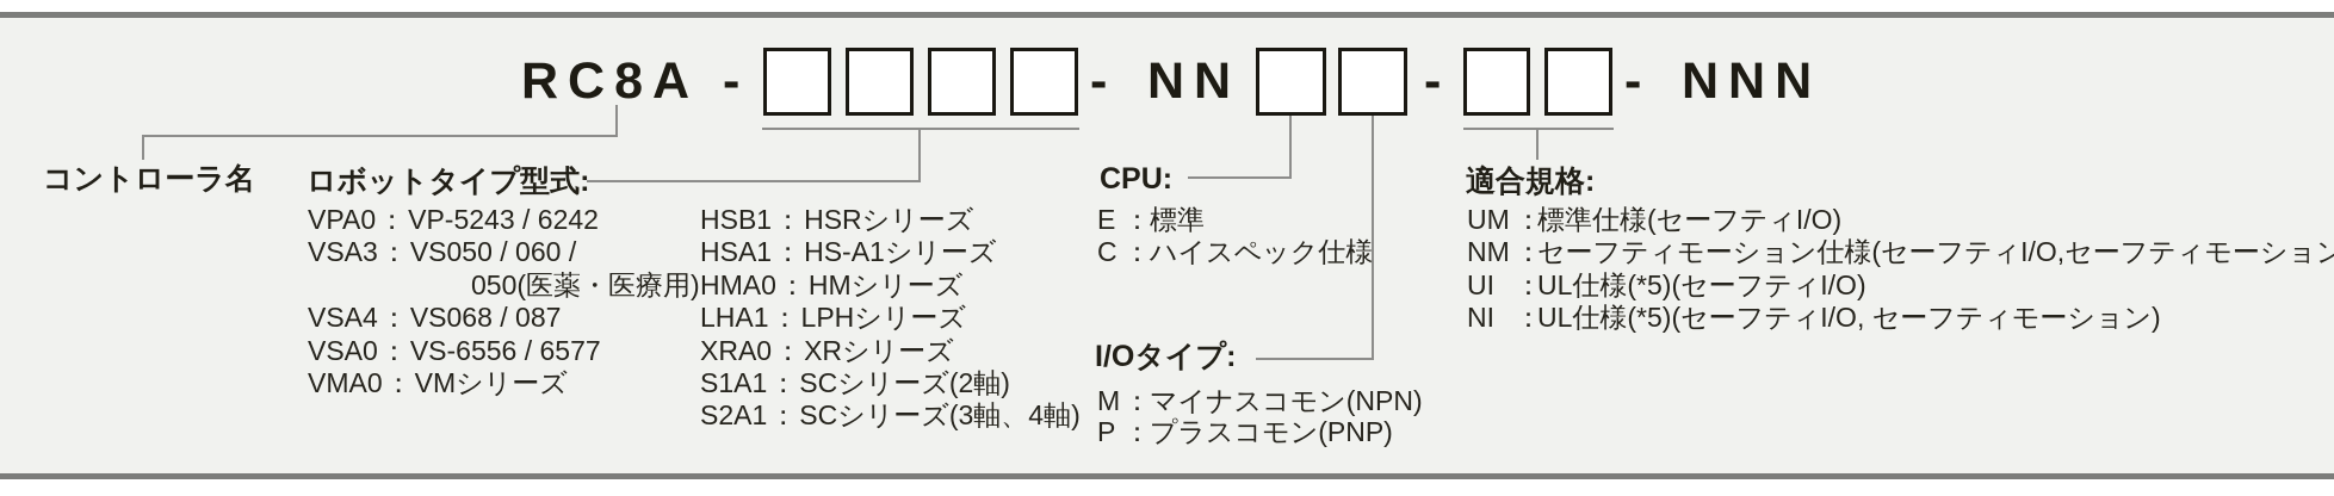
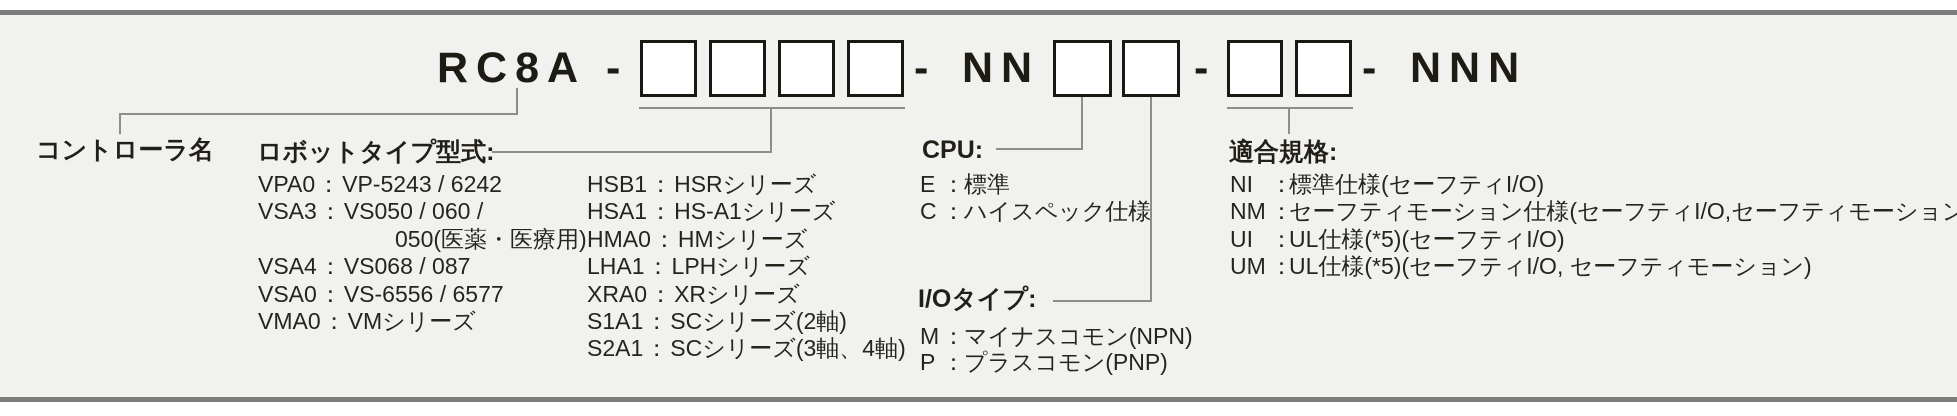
  RC8A
  -
  -
  NN
  -
  -
  NNN
  コントローラ名
  ロボットタイプ型式:
  VPA0
  ：
  VP-5243 / 6242
  VSA3
  ：
  VS050 / 060 /
  050(医薬・医療用)
  VSA4
  ：
  VS068 / 087
  VSA0
  ：
  VS-6556 / 6577
  VMA0
  ：
  VMシリーズ
  HSB1
  ：
  HSRシリーズ
  HSA1
  ：
  HS-A1シリーズ
  HMA0
  ：
  HMシリーズ
  LHA1
  ：
  LPHシリーズ
  XRA0
  ：
  XRシリーズ
  S1A1
  ：
  SCシリーズ(2軸)
  S2A1
  ：
  SCシリーズ(3軸、4軸)
  CPU:
  E
  ：
  標準
  C
  ：
  ハイスペック仕様
  I/Oタイプ:
  M
  ：
  マイナスコモン(NPN)
  P
  ：
  プラスコモン(PNP)
  適合規格:
- UM
+ NI
  ：
  標準仕様(セーフティI/O)
  NM
  ：
  セーフティモーション仕様(セーフティI/O,セーフティモーション
  UI
  ：
  UL仕様(*5)(セーフティI/O)
- NI
+ UM
  ：
  UL仕様(*5)(セーフティI/O, セーフティモーション)
